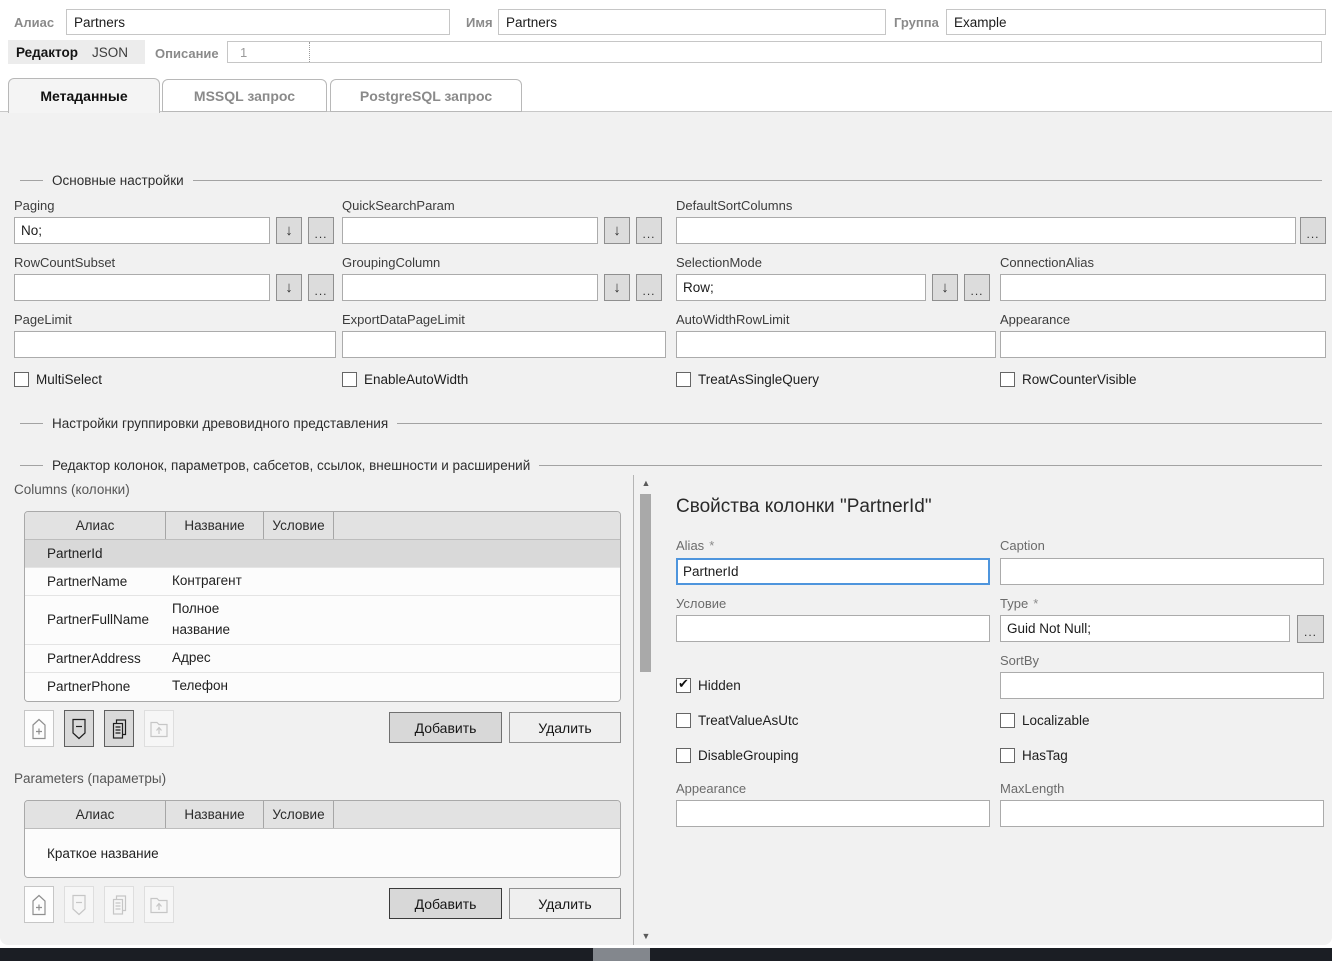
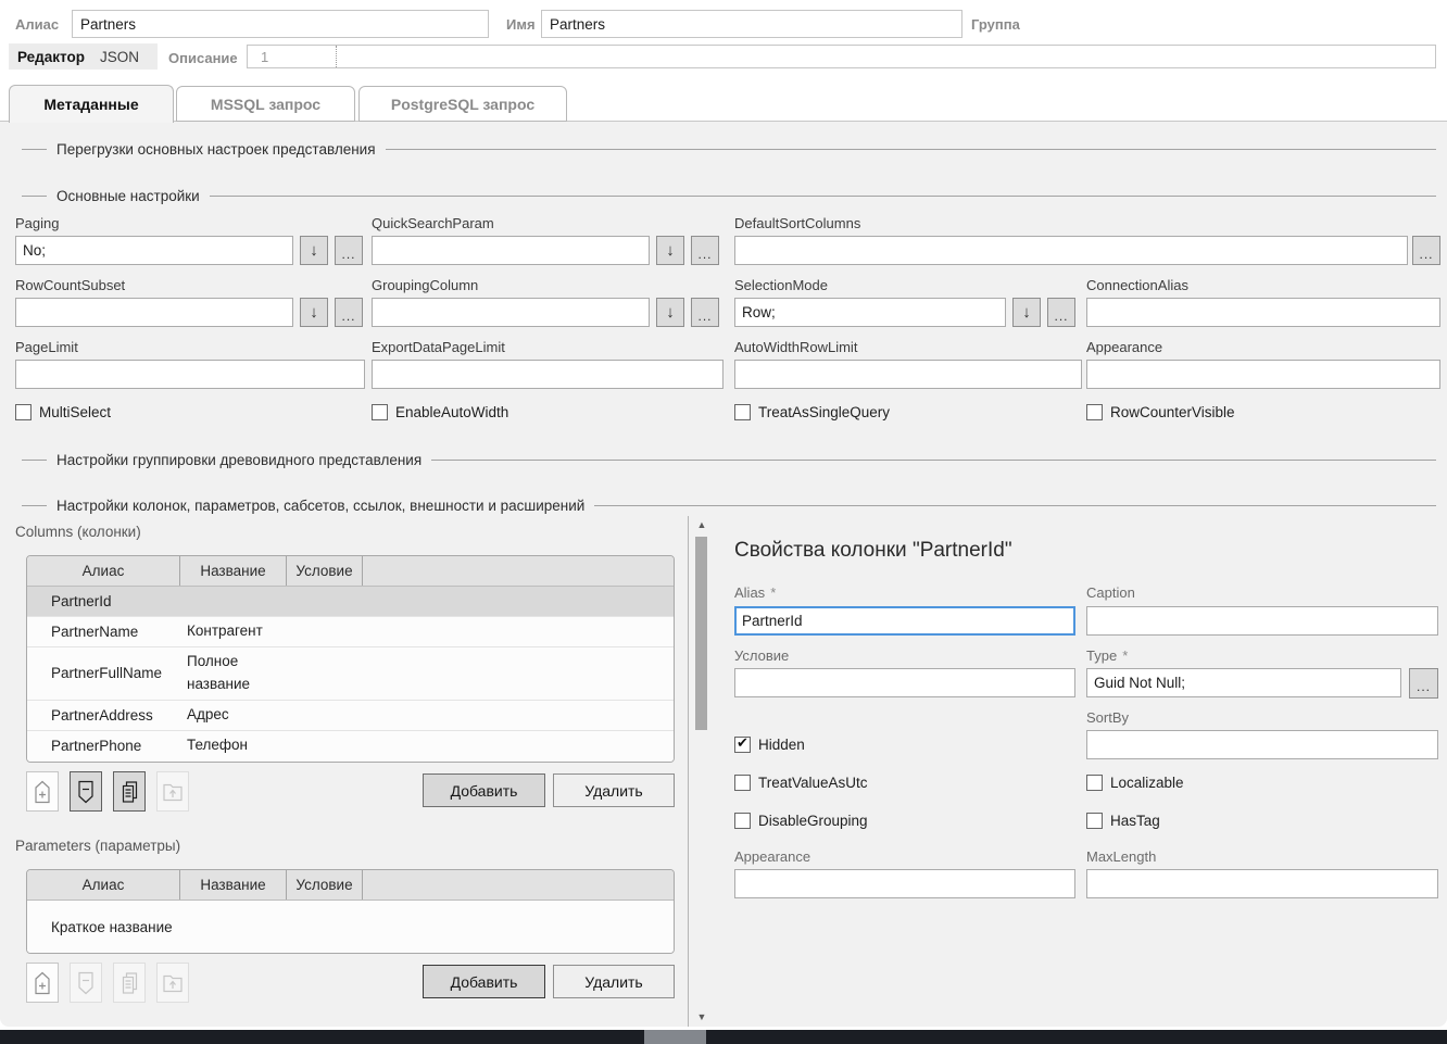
  Алиас
  Partners
  Имя
  Partners
  Группа
- Example
  Редактор
  JSON
  Описание
  1
  Метаданные
  MSSQL запрос
  PostgreSQL запрос
+ Перегрузки основных настроек представления
  Основные настройки
  Paging
  No;
  ↓
  ...
  QuickSearchParam
  ↓
  ...
  DefaultSortColumns
  ...
  RowCountSubset
  ↓
  ...
  GroupingColumn
  ↓
  ...
  SelectionMode
  Row;
  ↓
  ...
  ConnectionAlias
  PageLimit
  ExportDataPageLimit
  AutoWidthRowLimit
  Appearance
  MultiSelect
  EnableAutoWidth
  TreatAsSingleQuery
  RowCounterVisible
  Настройки группировки древовидного представления
- Редактор колонок, параметров, сабсетов, ссылок, внешности и расширений
+ Настройки колонок, параметров, сабсетов, ссылок, внешности и расширений
  Columns (колонки)
  Алиас
  Название
  Условие
  PartnerId
  PartnerName
  Контрагент
  PartnerFullName
  Полное название
  PartnerAddress
  Адрес
  PartnerPhone
  Телефон
  Добавить
  Удалить
  Parameters (параметры)
  Алиас
  Название
  Условие
  Краткое название
  Добавить
  Удалить
  ▲
  ▼
  Свойства колонки "PartnerId"
  Alias *
  PartnerId
  Caption
  Условие
  Type *
  Guid Not Null;
  ...
  SortBy
  Hidden
  TreatValueAsUtc
  Localizable
  DisableGrouping
  HasTag
  Appearance
  MaxLength
